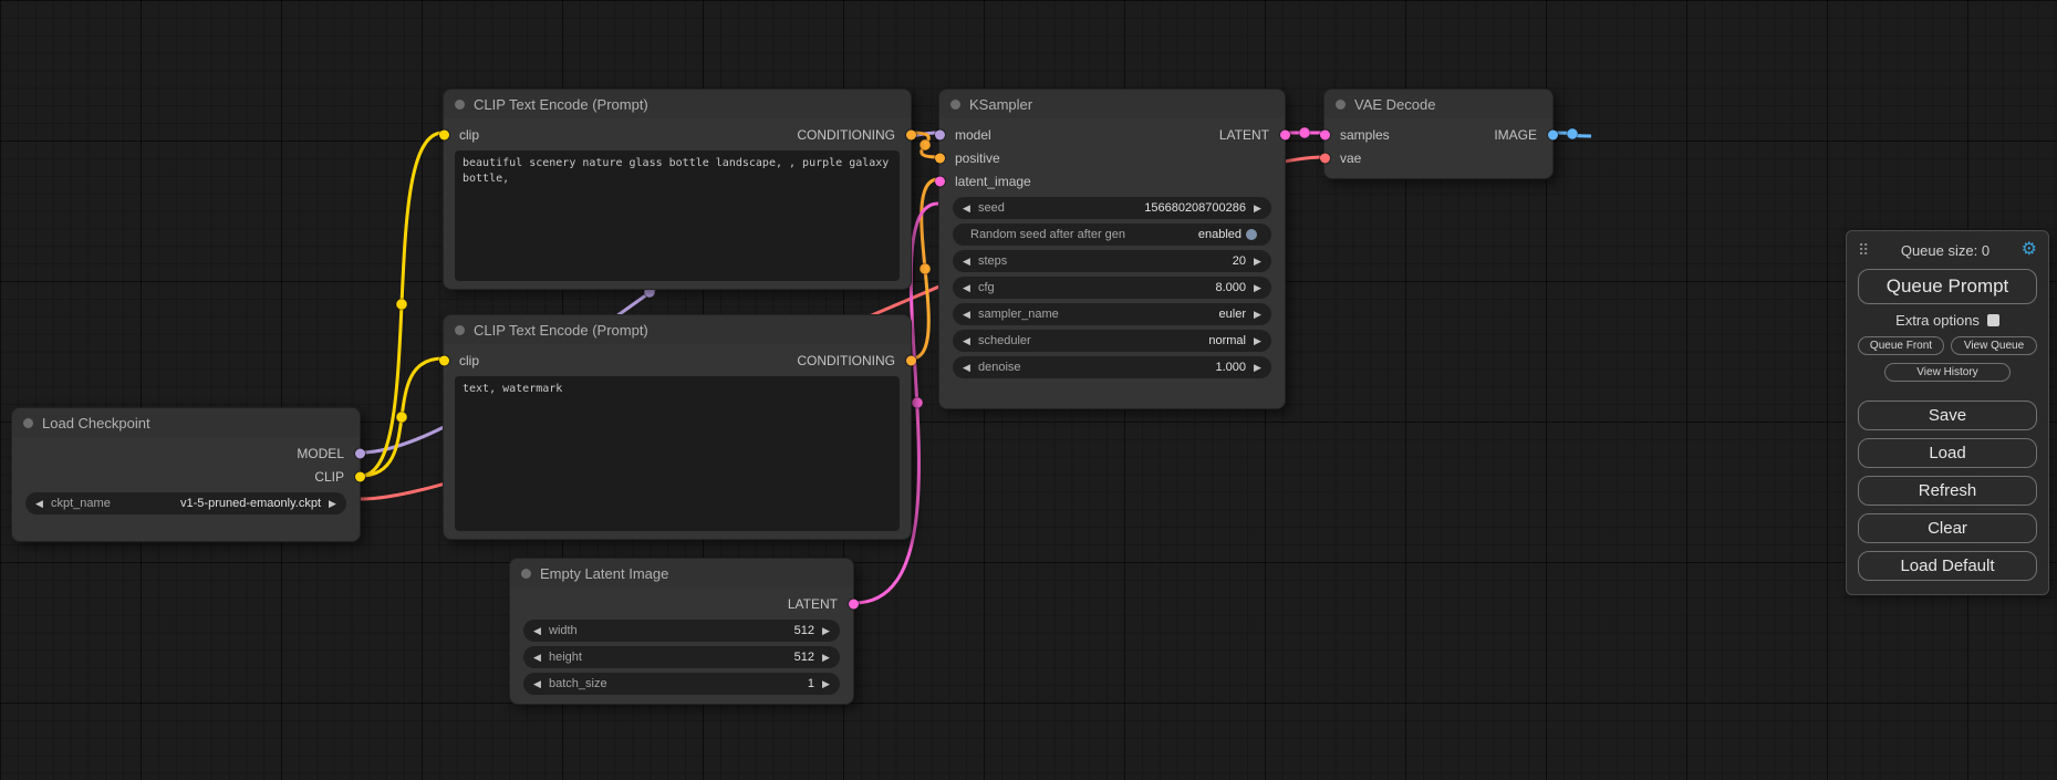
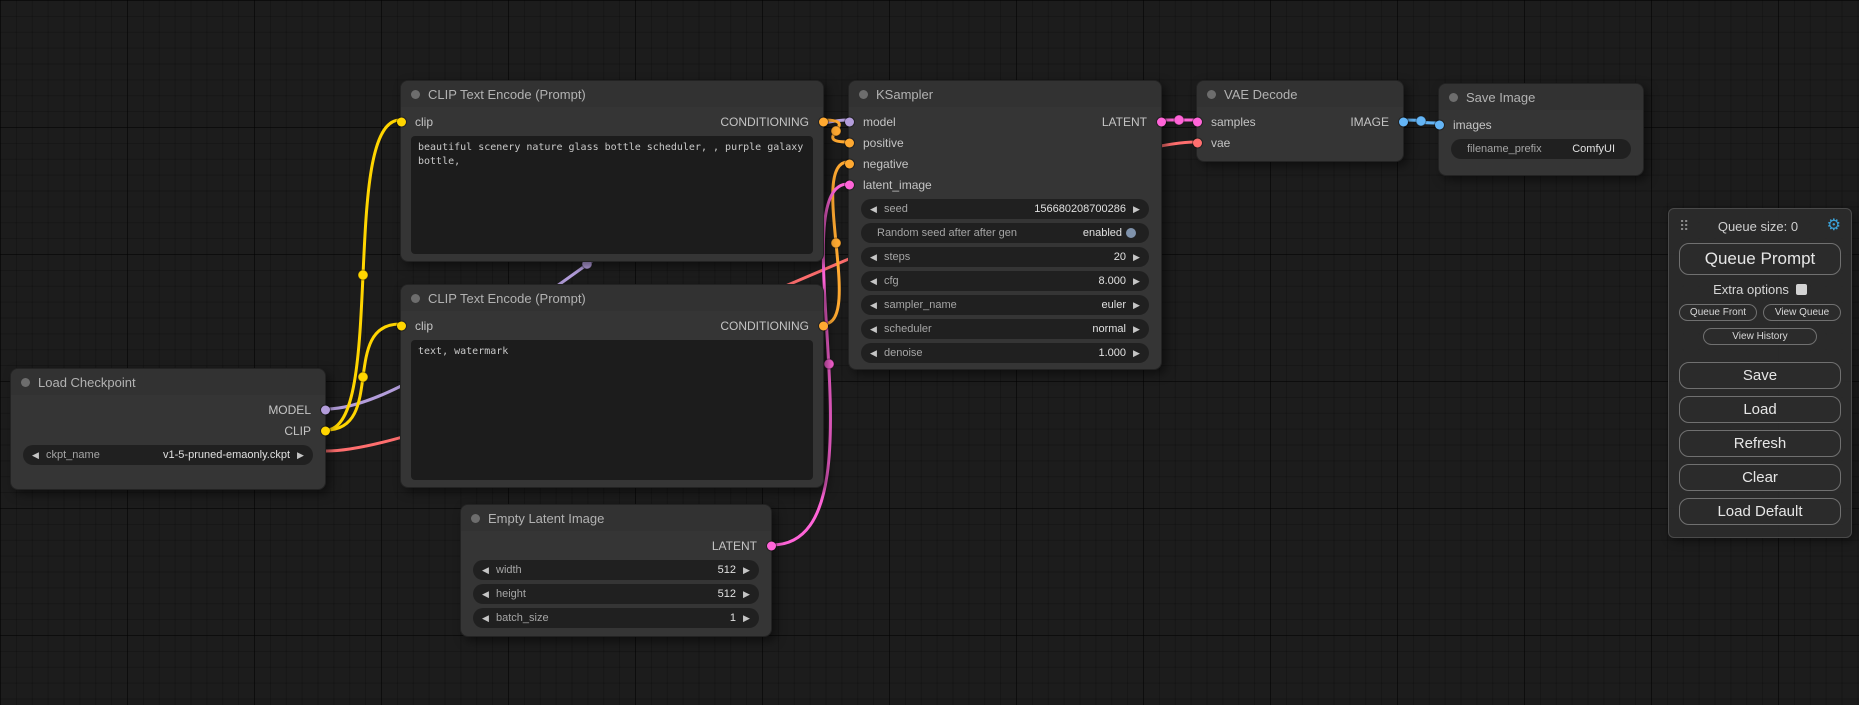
  Load Checkpoint
  MODEL
  CLIP
  ◀
  ckpt_name
  v1-5-pruned-emaonly.ckpt
  ▶
  CLIP Text Encode (Prompt)
  clip
  CONDITIONING
- beautiful scenery nature glass bottle landscape, , purple galaxy bottle,
+ beautiful scenery nature glass bottle scheduler, , purple galaxy bottle,
  CLIP Text Encode (Prompt)
  clip
  CONDITIONING
  text, watermark
  Empty Latent Image
  LATENT
  ◀
  width
  512
  ▶
  ◀
  height
  512
  ▶
  ◀
  batch_size
  1
  ▶
  KSampler
  model
  LATENT
  positive
+ negative
  latent_image
  ◀
  seed
  156680208700286
  ▶
  Random seed after after gen
  enabled
  ◀
  steps
  20
  ▶
  ◀
  cfg
  8.000
  ▶
  ◀
  sampler_name
  euler
  ▶
  ◀
  scheduler
  normal
  ▶
  ◀
  denoise
  1.000
  ▶
  VAE Decode
  samples
  IMAGE
  vae
+ Save Image
+ images
+ filename_prefix
+ ComfyUI
  ⠿
  Queue size: 0
  ⚙
  Queue Prompt
  Extra options
  Queue Front
  View Queue
  View History
  Save
  Load
  Refresh
  Clear
  Load Default
